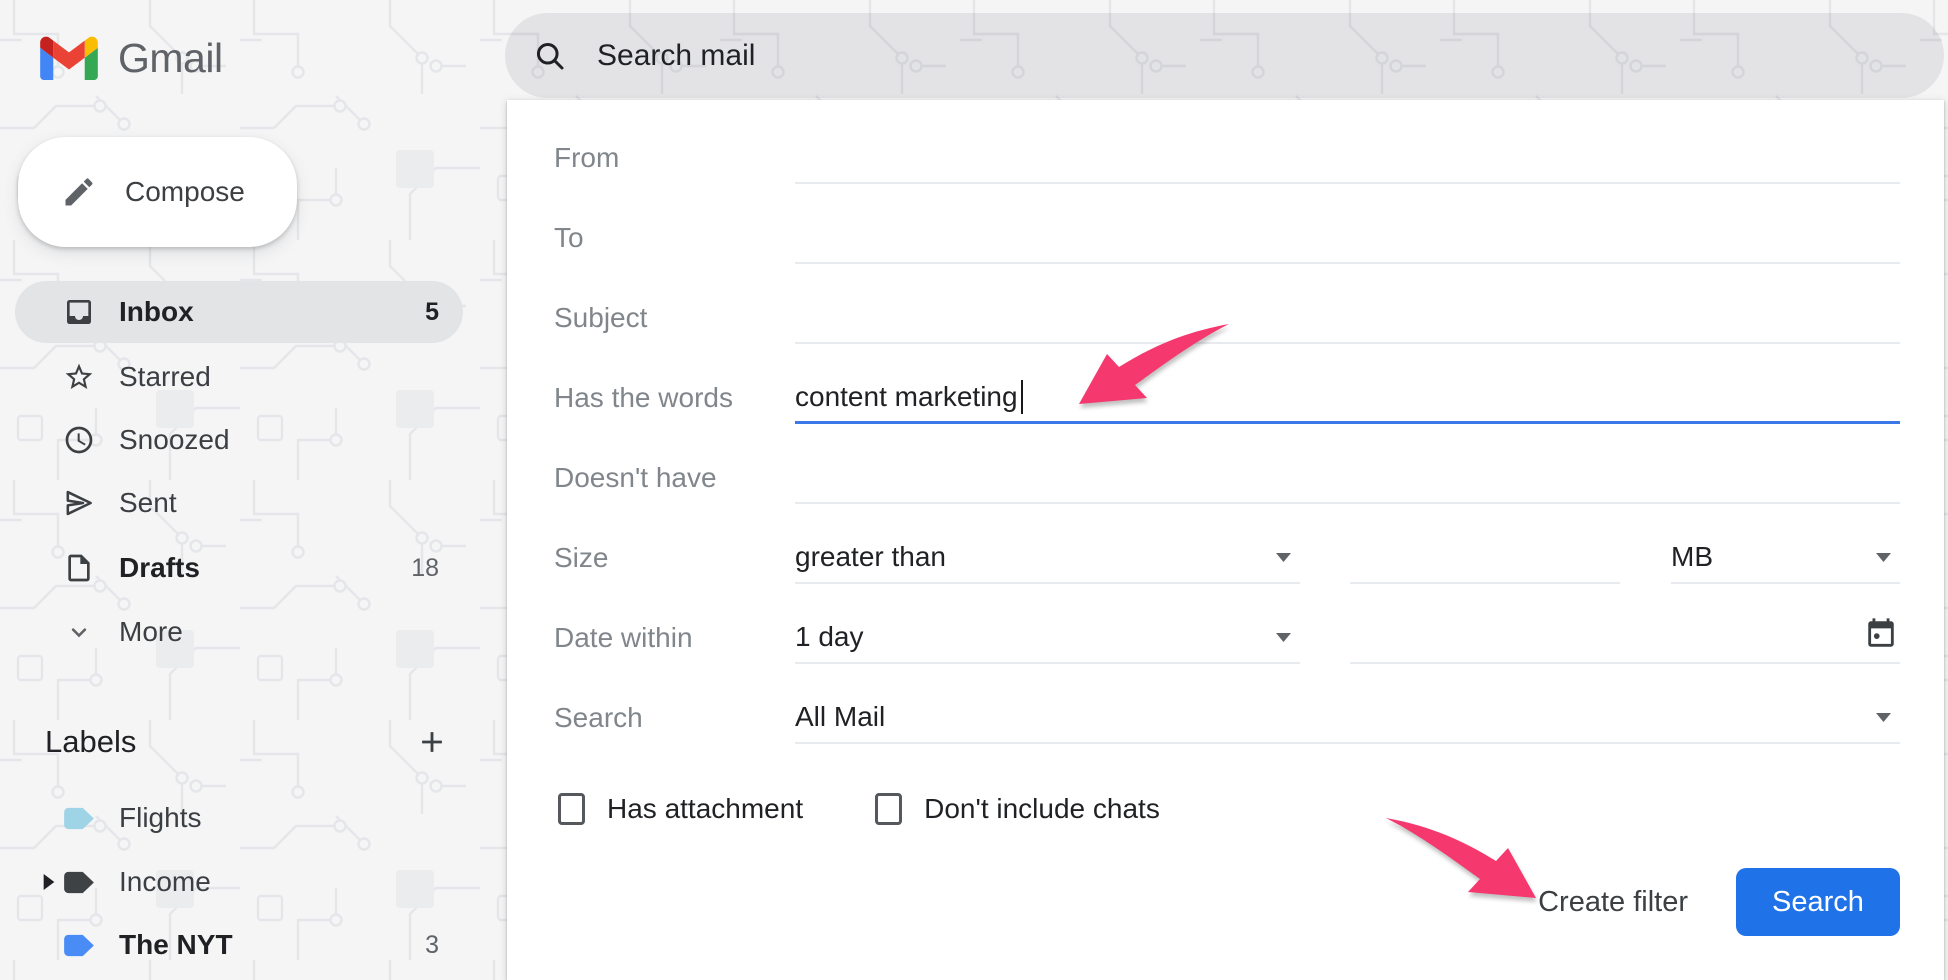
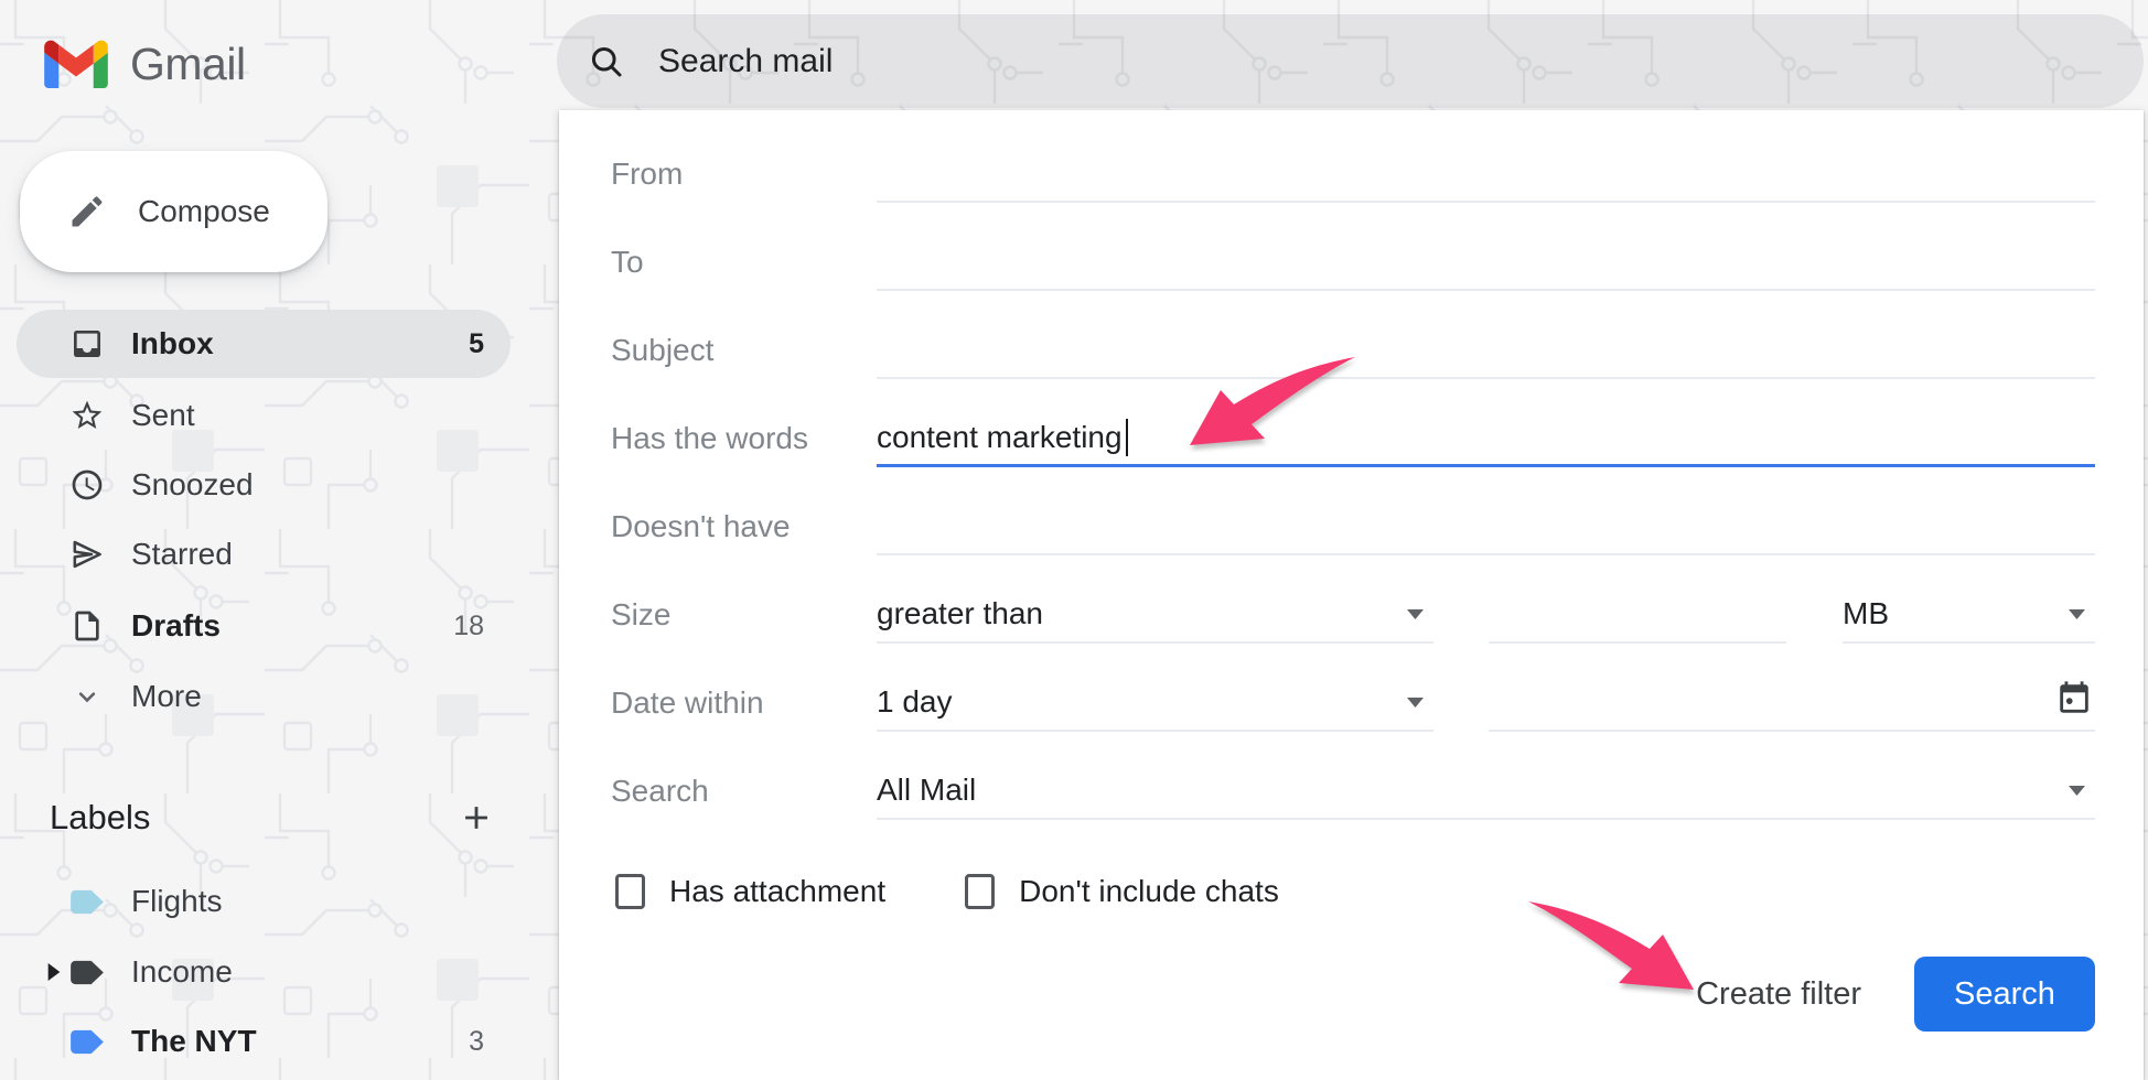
  Gmail
  Compose
  Inbox
  5
- Starred
+ Sent
  Snoozed
- Sent
+ Starred
  Drafts
  18
  More
  Labels
  Flights
  Income
  The NYT
  3
  Search mail
  From
  To
  Subject
  Has the words
  content marketing
  Doesn't have
  Size
  greater than
  MB
  Date within
  1 day
  Search
  All Mail
  Has attachment
  Don't include chats
  Create filter
  Search
